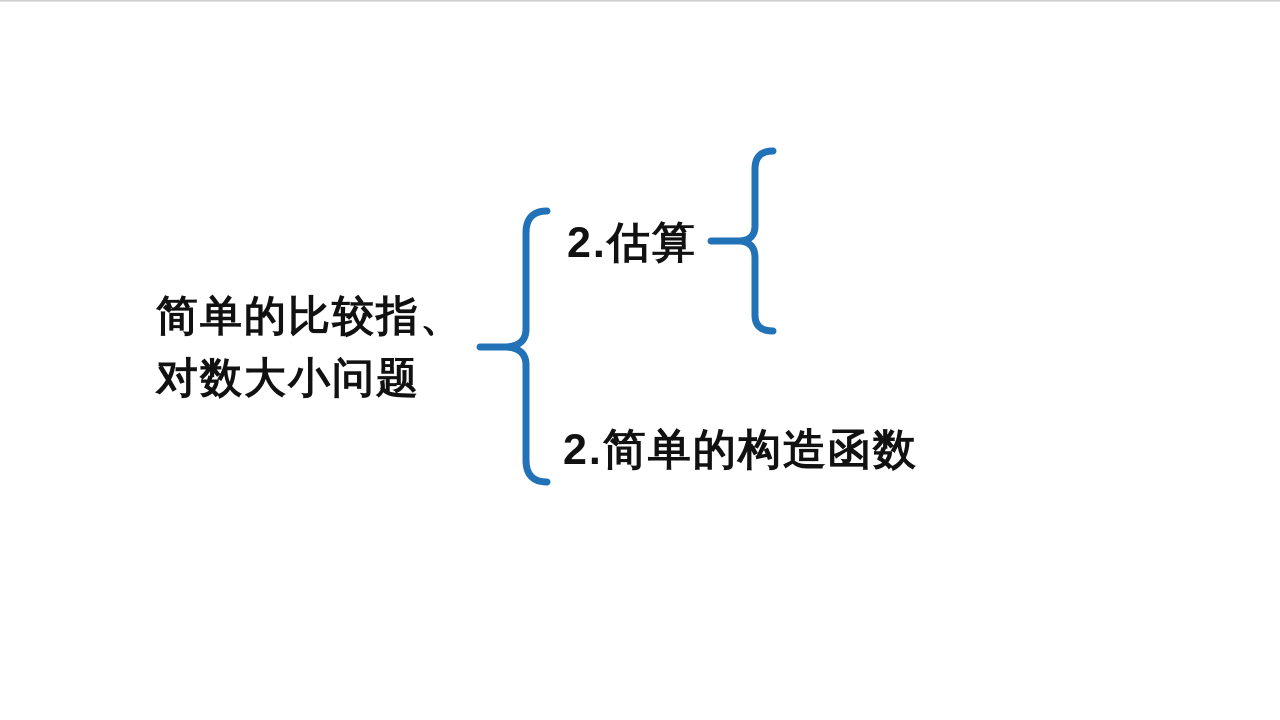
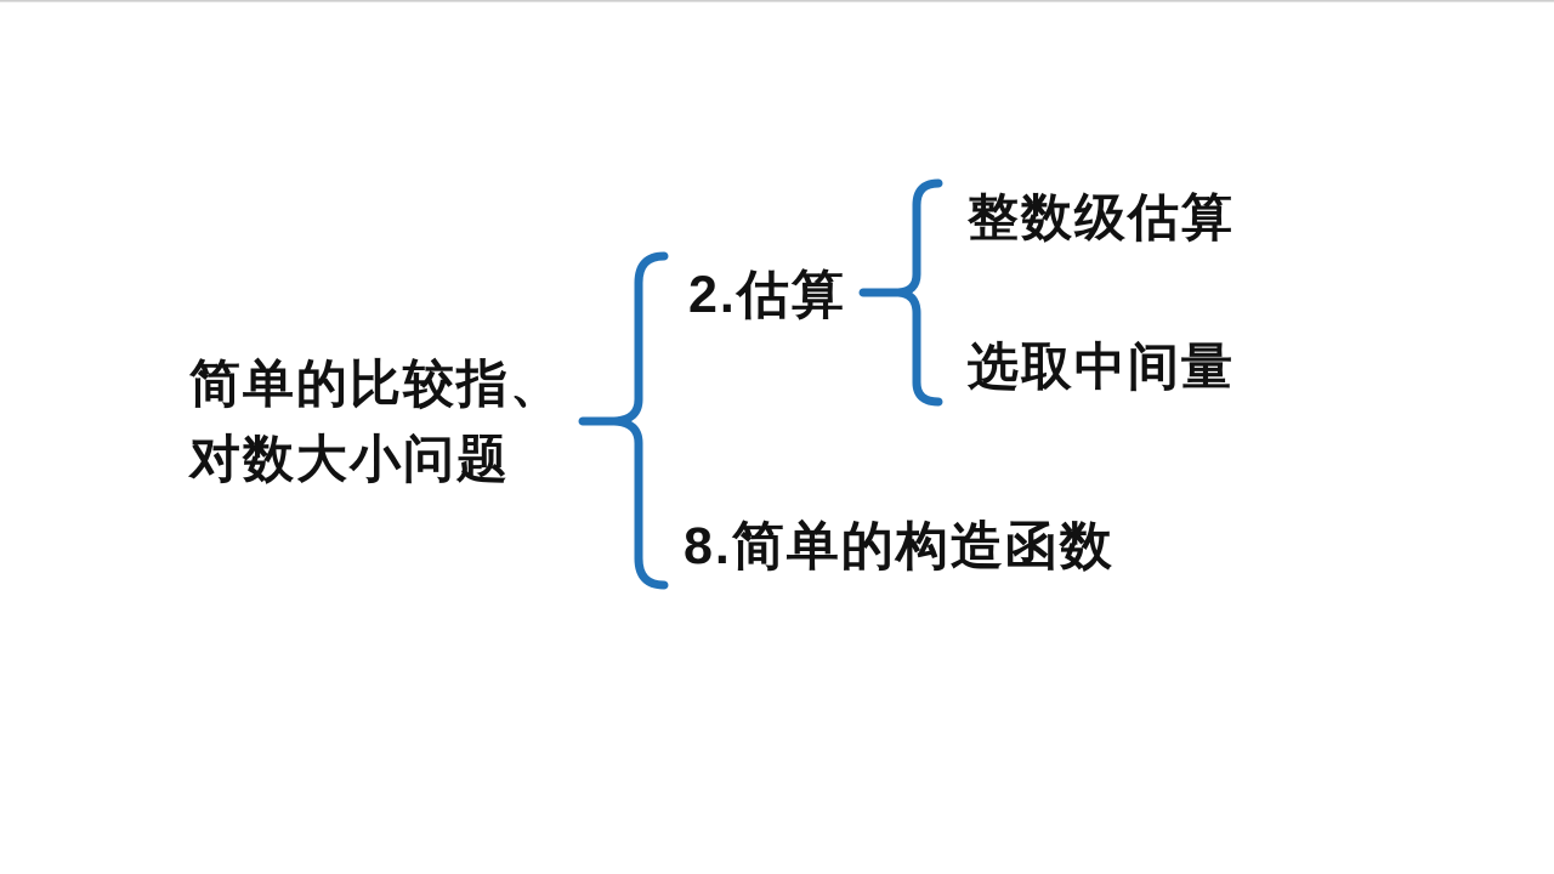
  简单的比较指、
  对数大小问题
  2.估算
+ 整数级估算
+ 选取中间量
- 2.简单的构造函数
+ 8.简单的构造函数
